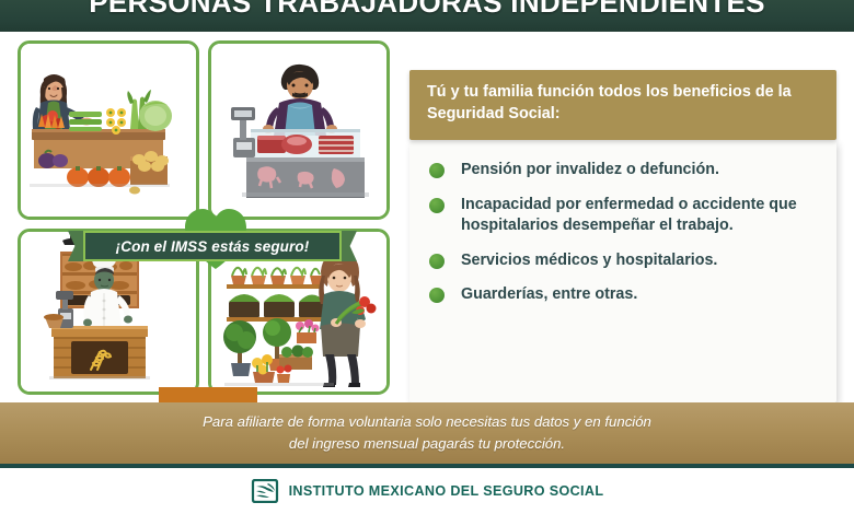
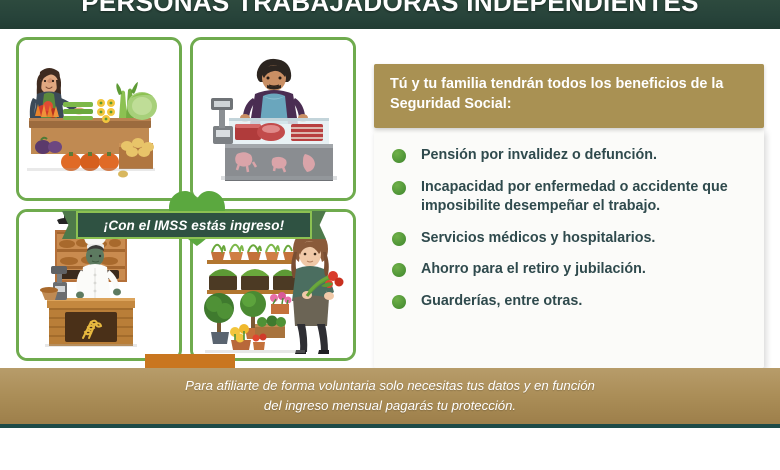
  PERSONAS TRABAJADORAS INDEPENDIENTES
- ¡Con el IMSS estás seguro!
+ ¡Con el IMSS estás ingreso!
- Tú y tu familia función todos los beneficios de la Seguridad Social:
+ Tú y tu familia tendrán todos los beneficios de la Seguridad Social:
  Pensión por invalidez o defunción.
- Incapacidad por enfermedad o accidente que hospitalarios desempeñar el trabajo.
+ Incapacidad por enfermedad o accidente que imposibilite desempeñar el trabajo.
  Servicios médicos y hospitalarios.
+ Ahorro para el retiro y jubilación.
  Guarderías, entre otras.
  Para afiliarte de forma voluntaria solo necesitas tus datos y en función
  del ingreso mensual pagarás tu protección.
- INSTITUTO MEXICANO DEL SEGURO SOCIAL
